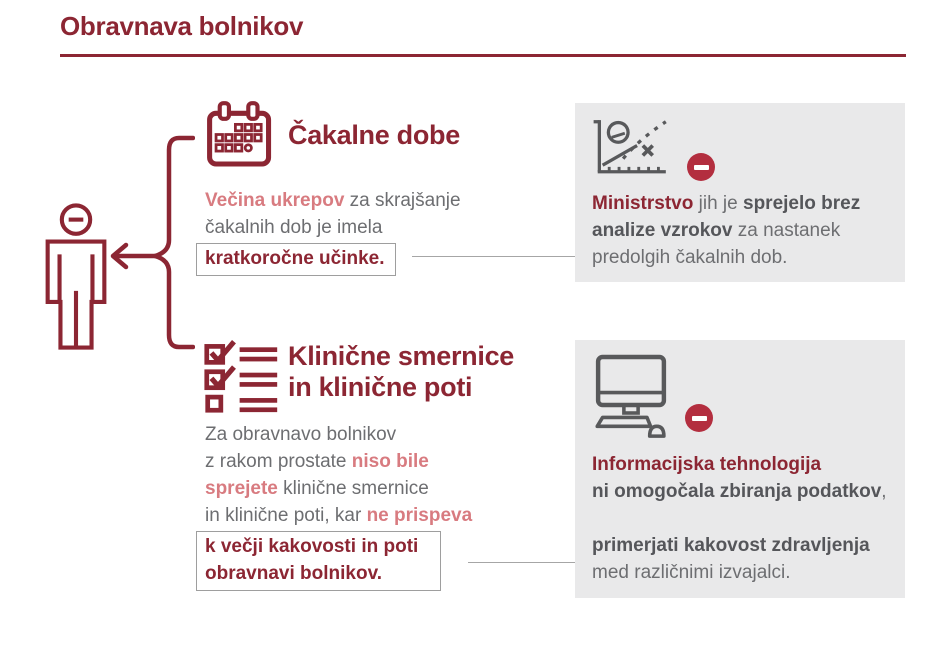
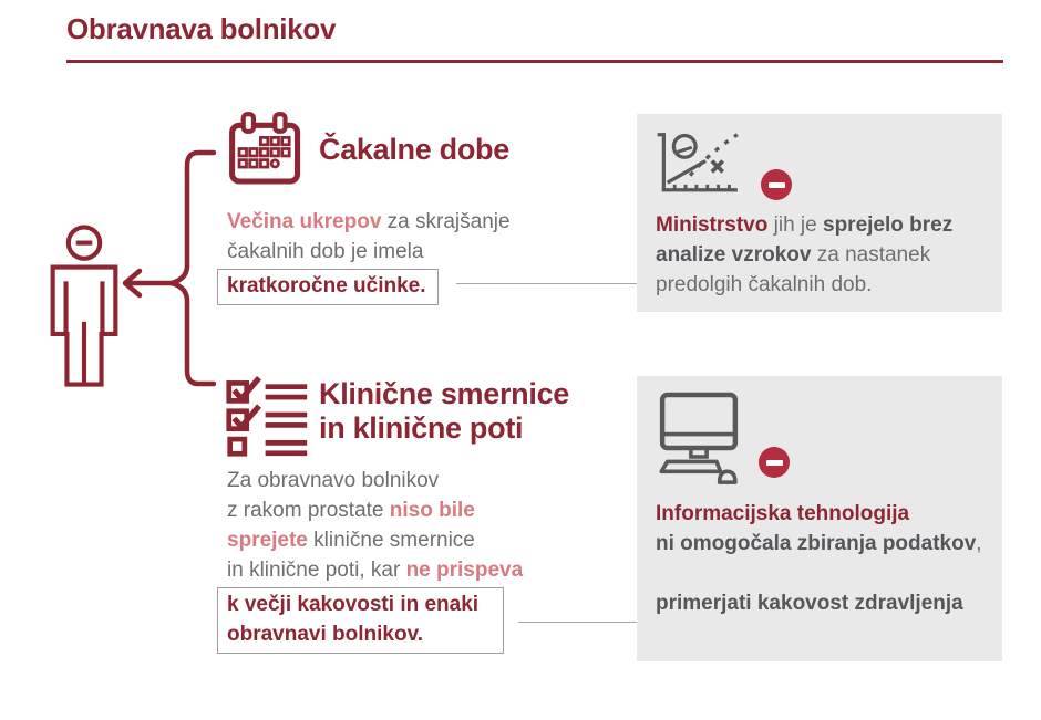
  Obravnava bolnikov
  Čakalne dobe
  Večina ukrepov za skrajšanje
  čakalnih dob je imela
  kratkoročne učinke.
  Ministrstvo jih je sprejelo brez
  analize vzrokov za nastanek
  predolgih čakalnih dob.
  Klinične smernice
  in klinične poti
  Za obravnavo bolnikov
  z rakom prostate niso bile
  sprejete klinične smernice
  in klinične poti, kar ne prispeva
- k večji kakovosti in poti
+ k večji kakovosti in enaki
  obravnavi bolnikov.
  Informacijska tehnologija
  ni omogočala zbiranja podatkov,
  primerjati kakovost zdravljenja
- med različnimi izvajalci.
